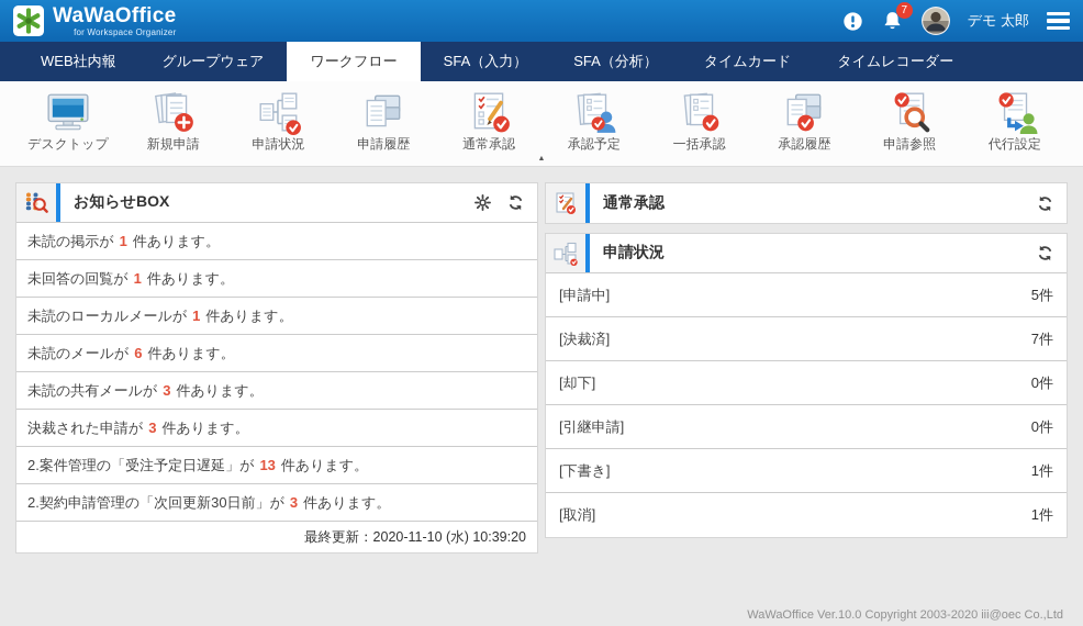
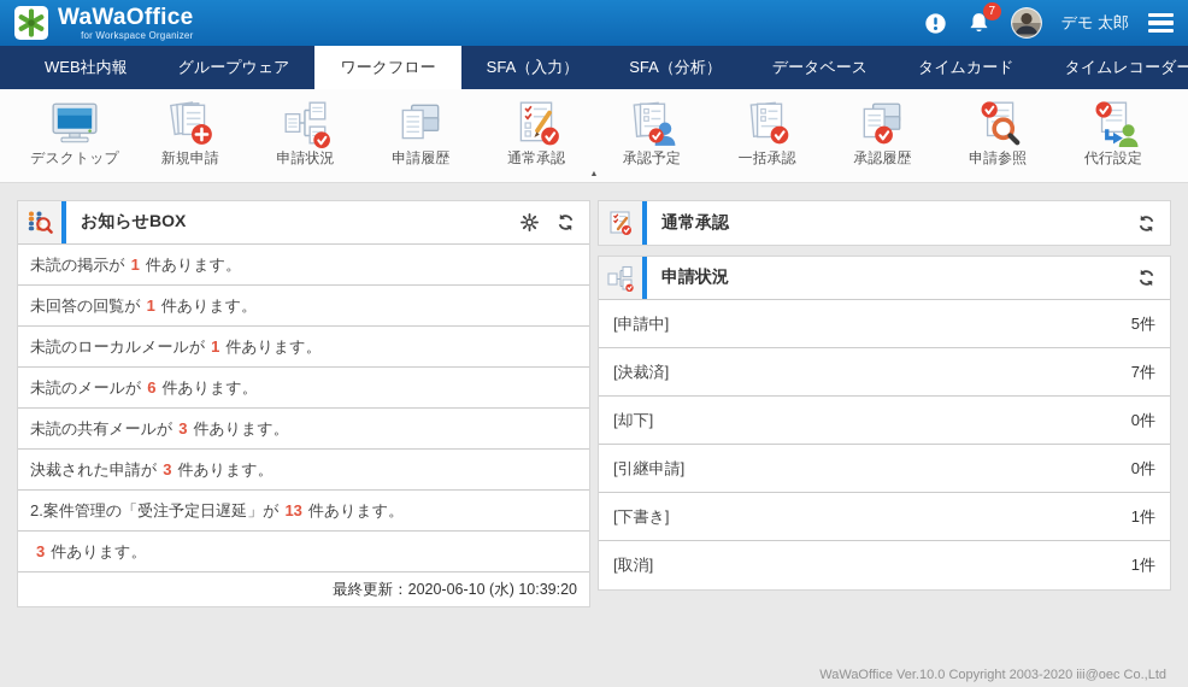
  WaWaOffice
  for Workspace Organizer
  7
  デモ 太郎
  WEB社内報
  グループウェア
  ワークフロー
  SFA（入力）
  SFA（分析）
+ データベース
  タイムカード
  タイムレコーダー
  デスクトップ
  新規申請
  申請状況
  申請履歴
  通常承認
  承認予定
  一括承認
  承認履歴
  申請参照
  代行設定
  お知らせBOX
  未読の掲示が
  1
  件あります。
  未回答の回覧が
  1
  件あります。
  未読のローカルメールが
  1
  件あります。
  未読のメールが
  6
  件あります。
  未読の共有メールが
  3
  件あります。
  決裁された申請が
  3
  件あります。
  2.案件管理の「受注予定日遅延」が
  13
  件あります。
- 2.契約申請管理の「次回更新30日前」が
  3
  件あります。
- 最終更新：2020-11-10 (水) 10:39:20
+ 最終更新：2020-06-10 (水) 10:39:20
  通常承認
  申請状況
  [申請中]
  5件
  [決裁済]
  7件
  [却下]
  0件
  [引継申請]
  0件
  [下書き]
  1件
  [取消]
  1件
  WaWaOffice Ver.10.0 Copyright 2003-2020 iii@oec Co.,Ltd
